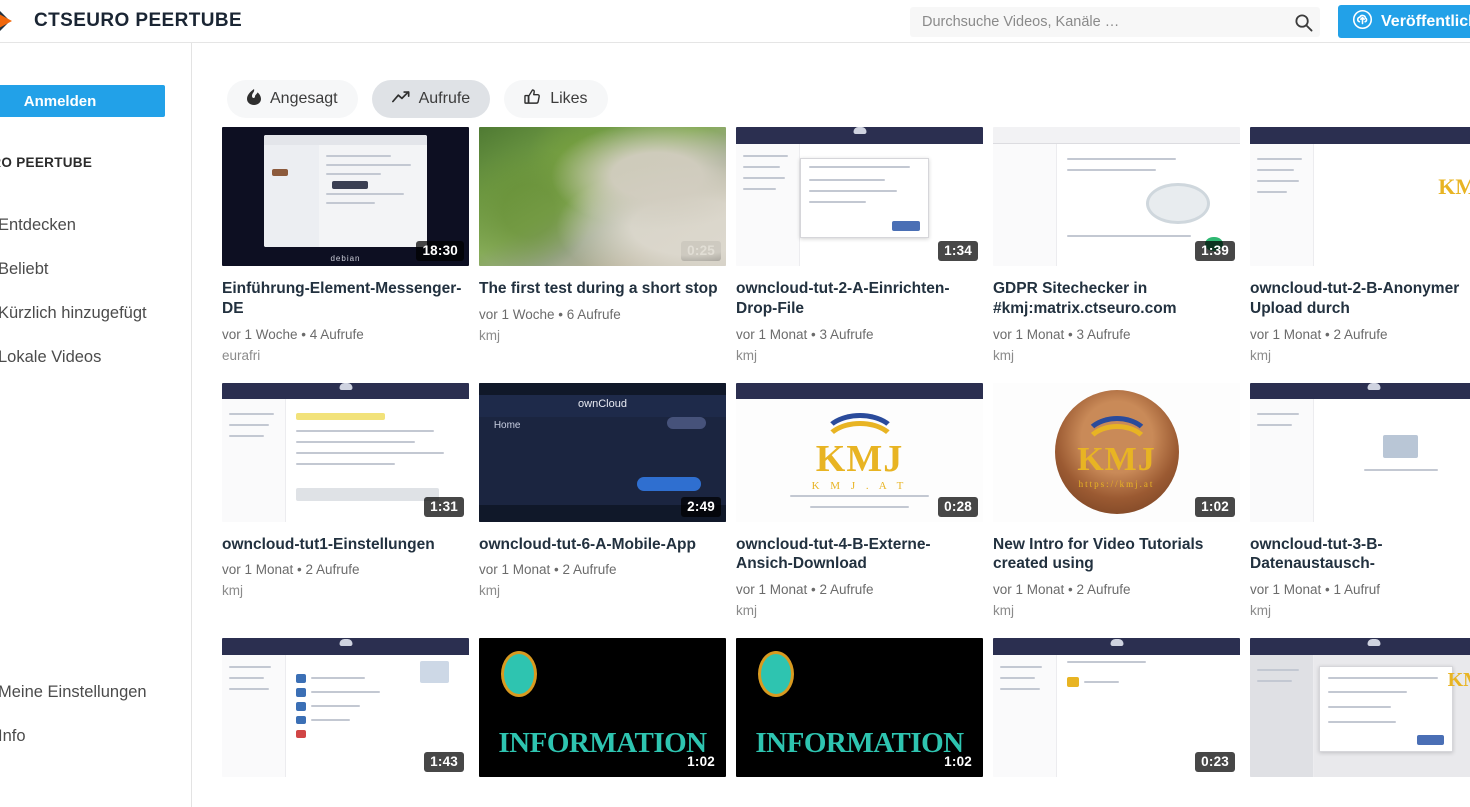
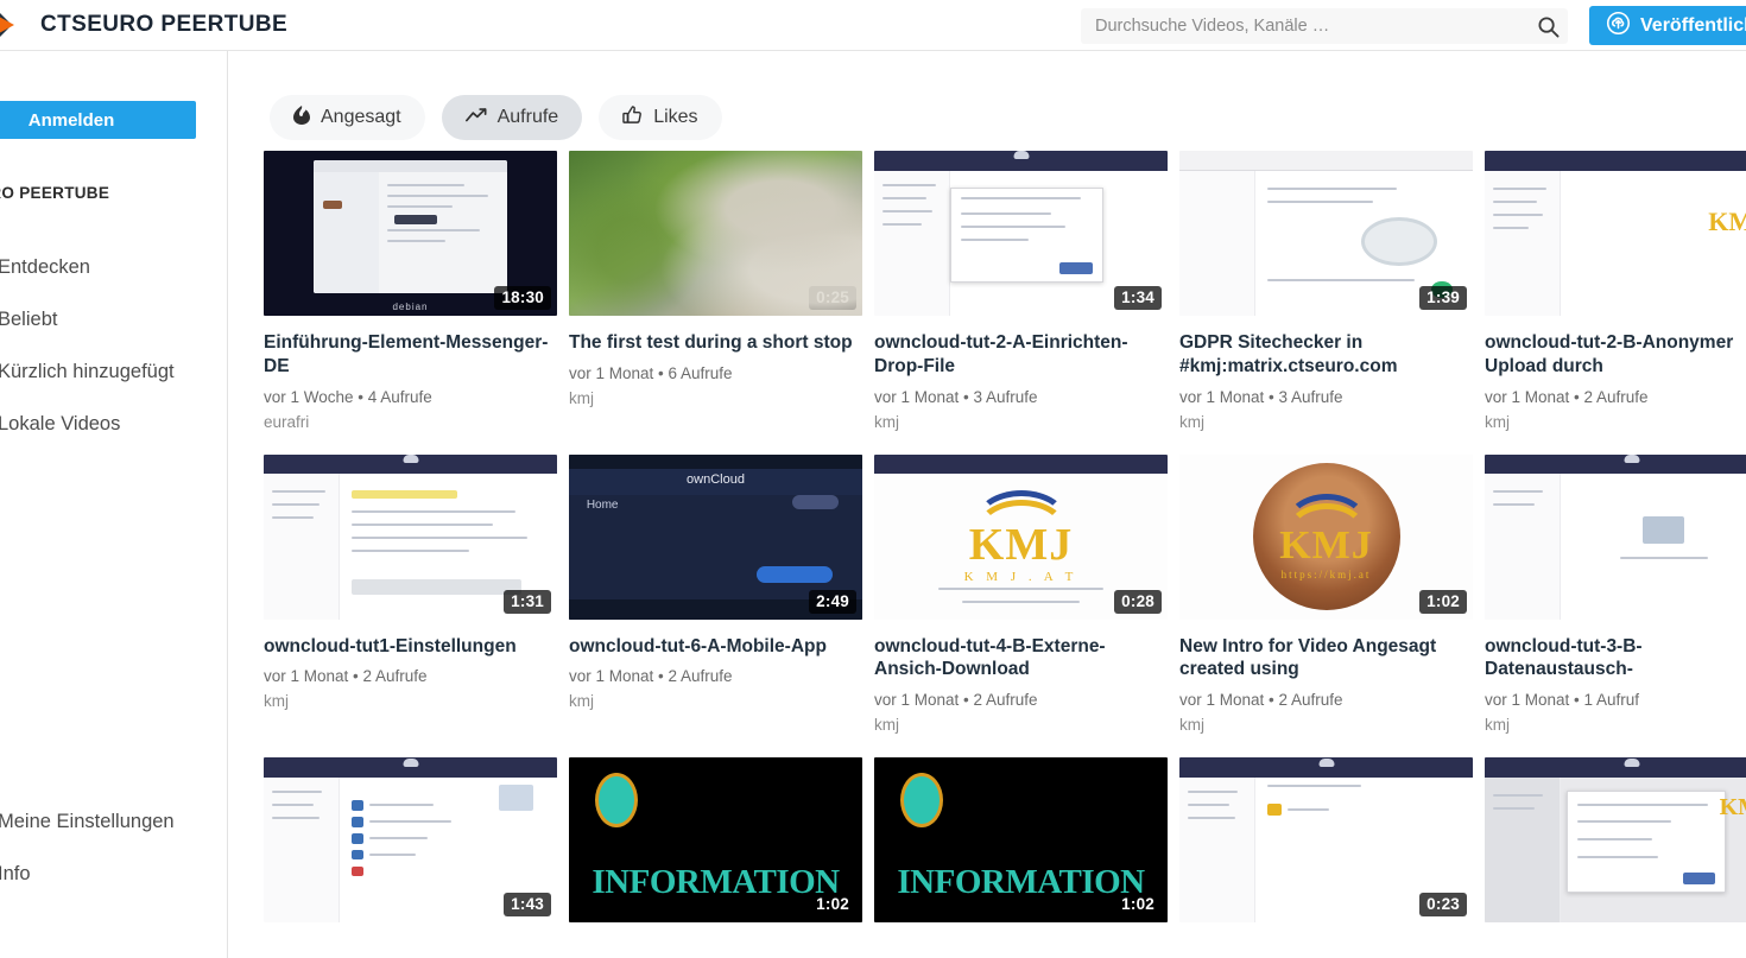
  CTSEURO PEERTUBE
  Durchsuche Videos, Kanäle …
  Veröffentlic
  Anmelden
  O PEERTUBE
  Entdecken
  Beliebt
  Kürzlich hinzugefügt
  Lokale Videos
  Meine Einstellungen
  Info
  Angesagt
  Aufrufe
  Likes
  debian
  18:30
  Einführung-Element-Messenger-DE
  vor 1 Woche • 4 Aufrufe
  eurafri
  The first test during a short stop
- vor 1 Woche • 6 Aufrufe
+ vor 1 Monat • 6 Aufrufe
  kmj
  1:34
  owncloud-tut-2-A-Einrichten-Drop-File
  vor 1 Monat • 3 Aufrufe
  kmj
  1:39
  GDPR Sitechecker in #kmj:matrix.ctseuro.com
  vor 1 Monat • 3 Aufrufe
  kmj
  owncloud-tut-2-B-Anonymer Upload durch
  vor 1 Monat • 2 Aufrufe
  kmj
  1:31
  owncloud-tut1-Einstellungen
  vor 1 Monat • 2 Aufrufe
  kmj
  ownCloud
  Home
  2:49
  owncloud-tut-6-A-Mobile-App
  vor 1 Monat • 2 Aufrufe
  kmj
  KMJ
  K M J . A T
  0:28
  owncloud-tut-4-B-Externe-Ansich-Download
  vor 1 Monat • 2 Aufrufe
  kmj
  KMJ
  https://kmj.at
  1:02
- New Intro for Video Tutorials created using
+ New Intro for Video Angesagt created using
  vor 1 Monat • 2 Aufrufe
  kmj
  owncloud-tut-3-B-Datenaustausch-
  vor 1 Monat • 1 Aufruf
  kmj
  1:43
  INFORMATION
  1:02
  INFORMATION
  1:02
  0:23
